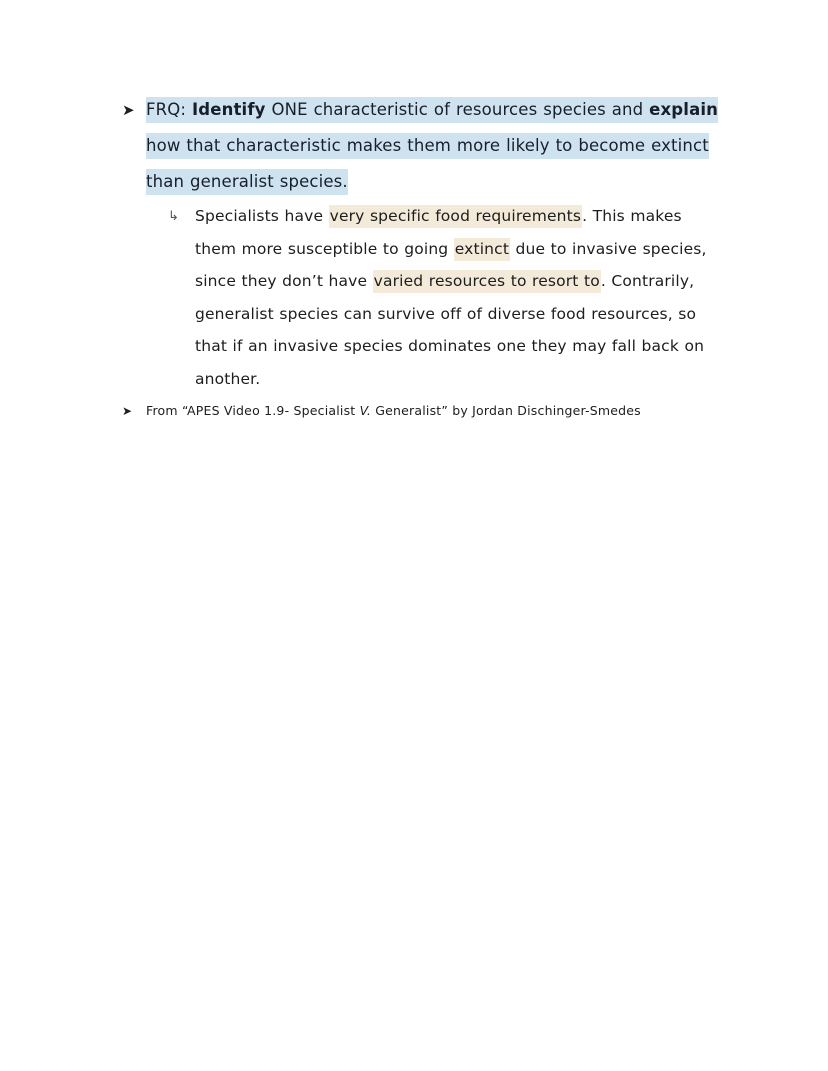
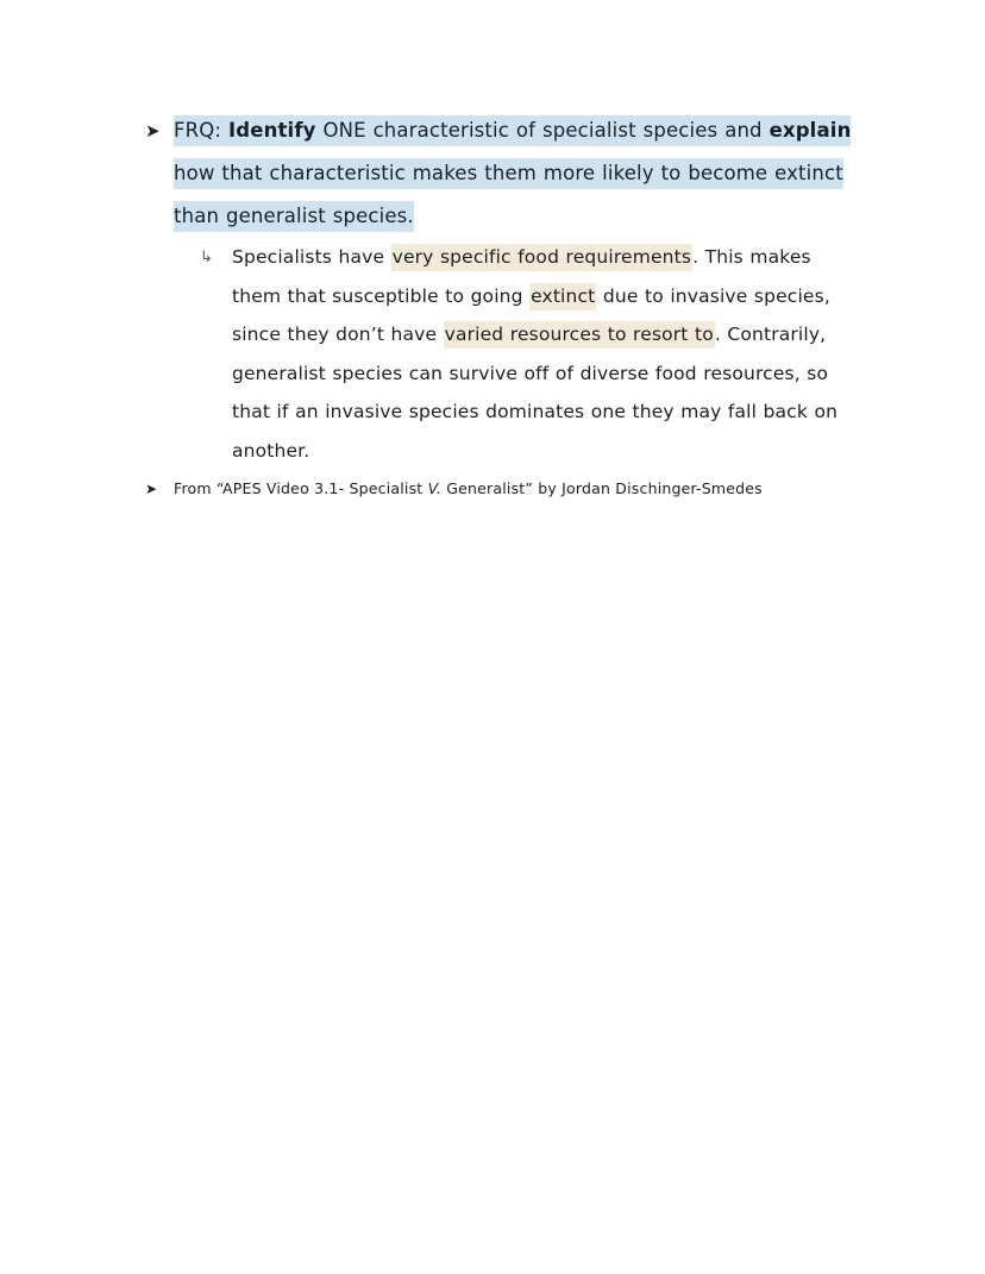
  ➤
- FRQ: Identify ONE characteristic of resources species and explain how that characteristic makes them more likely to become extinct than generalist species.
+ FRQ: Identify ONE characteristic of specialist species and explain how that characteristic makes them more likely to become extinct than generalist species.
  ↳
- Specialists have very specific food requirements. This makes them more susceptible to going extinct due to invasive species, since they don’t have varied resources to resort to. Contrarily, generalist species can survive off of diverse food resources, so that if an invasive species dominates one they may fall back on another.
+ Specialists have very specific food requirements. This makes them that susceptible to going extinct due to invasive species, since they don’t have varied resources to resort to. Contrarily, generalist species can survive off of diverse food resources, so that if an invasive species dominates one they may fall back on another.
  ➤
- From “APES Video 1.9- Specialist V. Generalist” by Jordan Dischinger-Smedes
+ From “APES Video 3.1- Specialist V. Generalist” by Jordan Dischinger-Smedes
